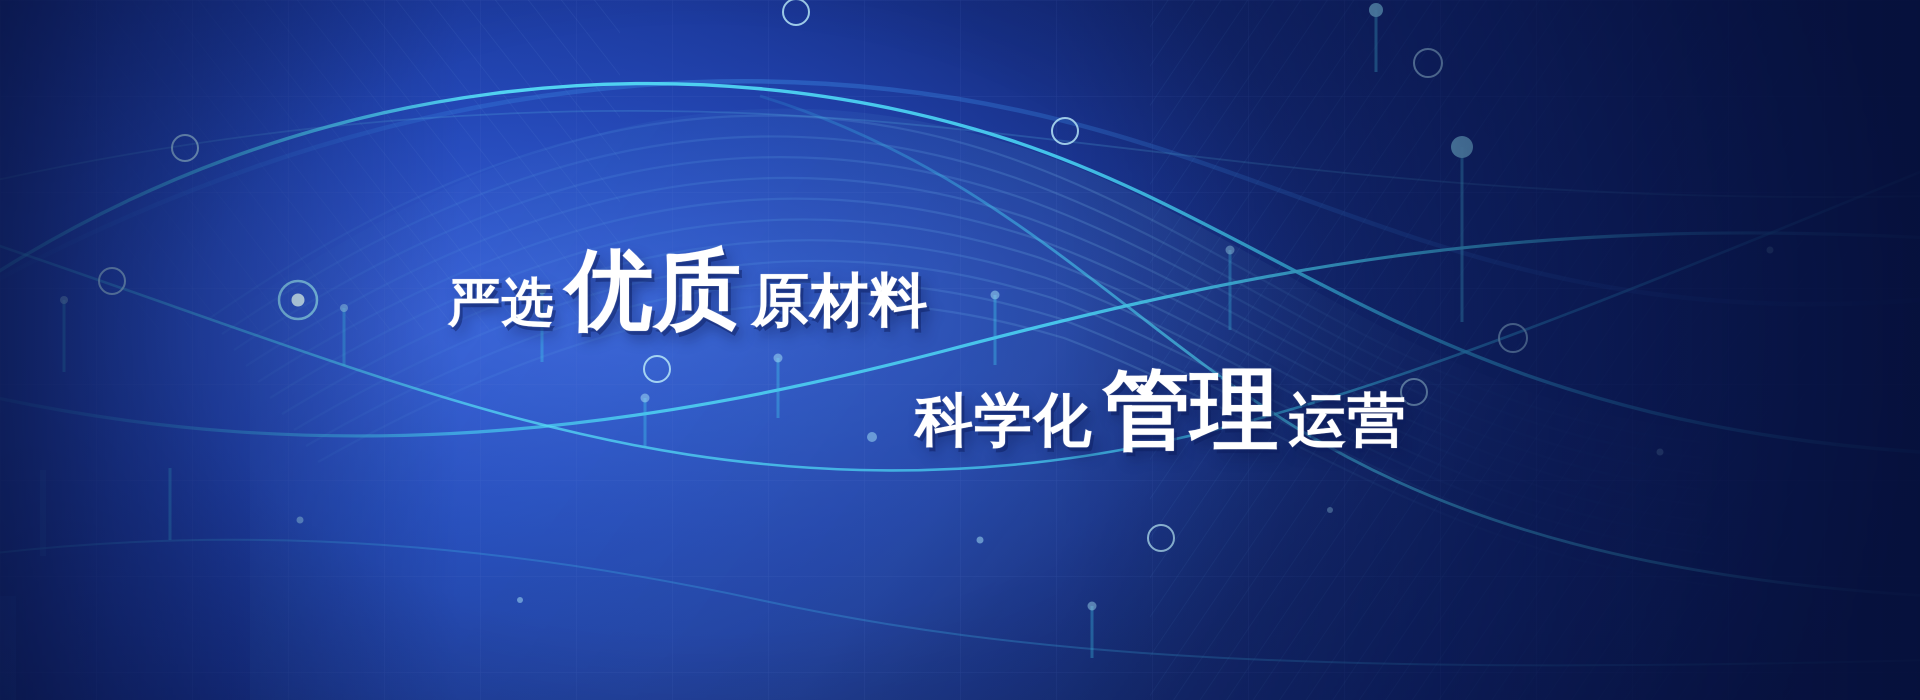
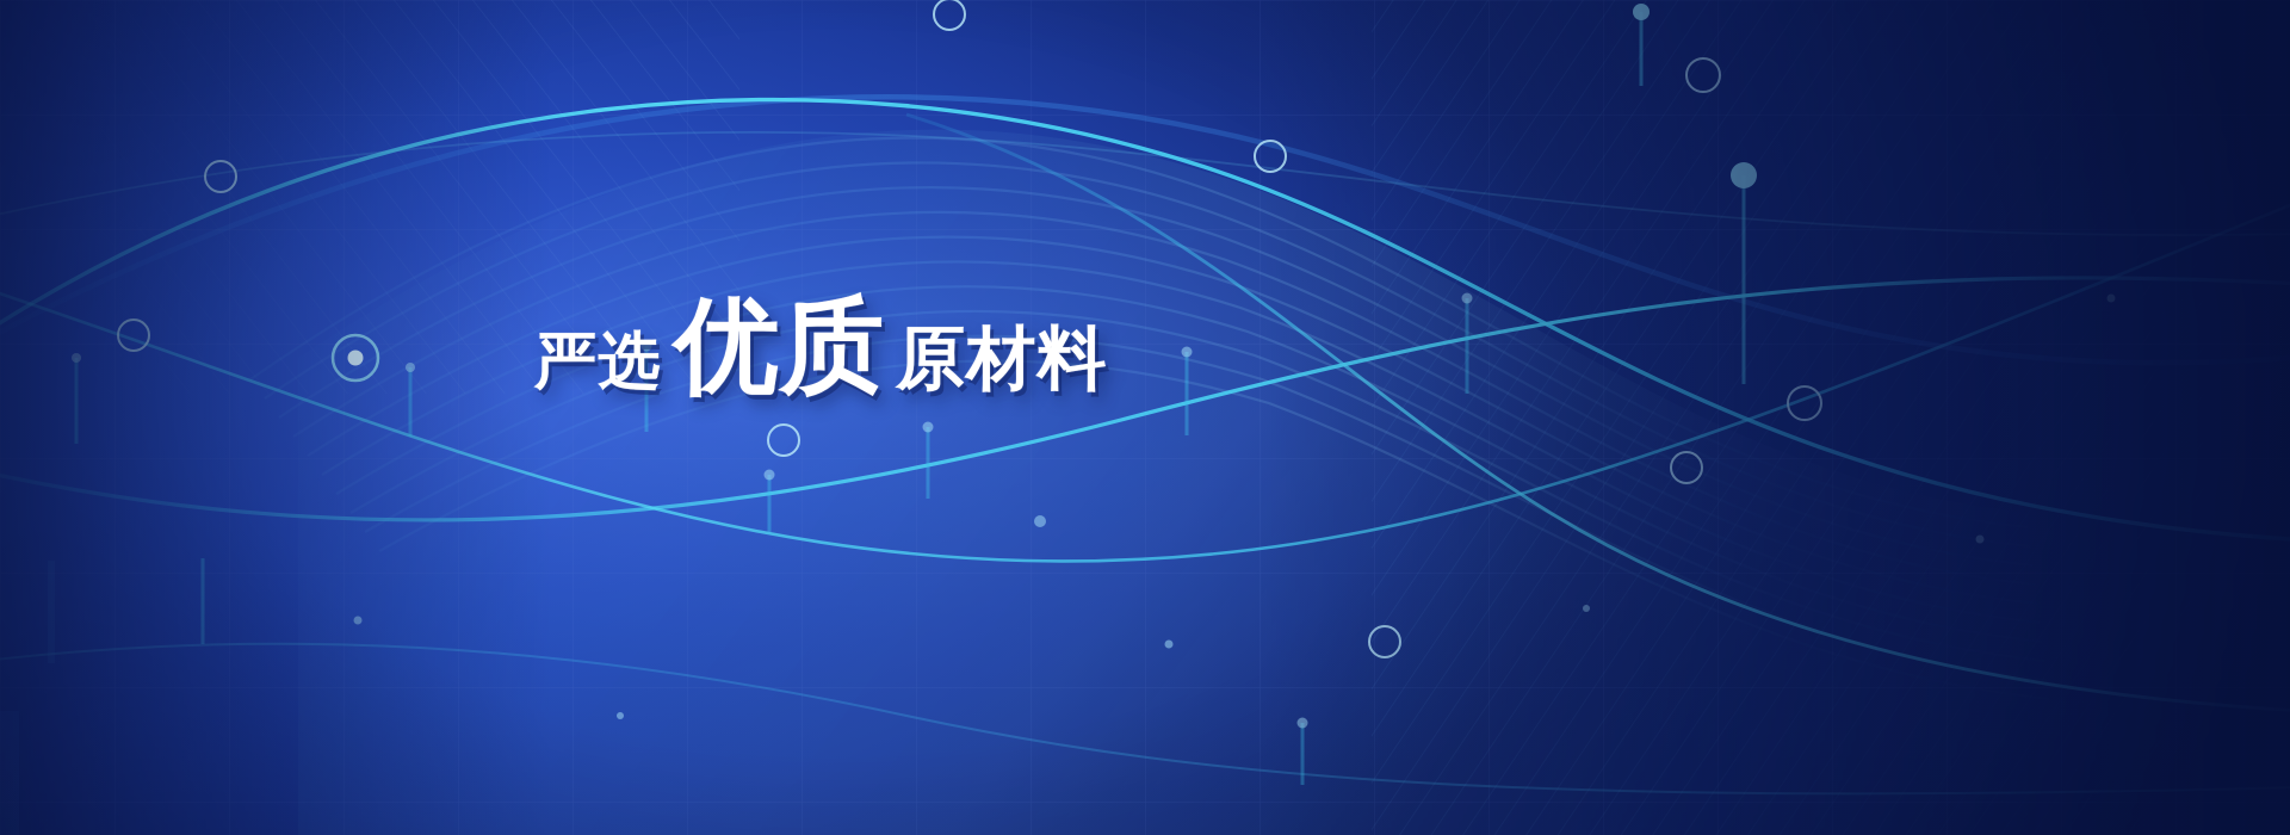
  严选 优质 原材料
- 科学化 管理 运营
